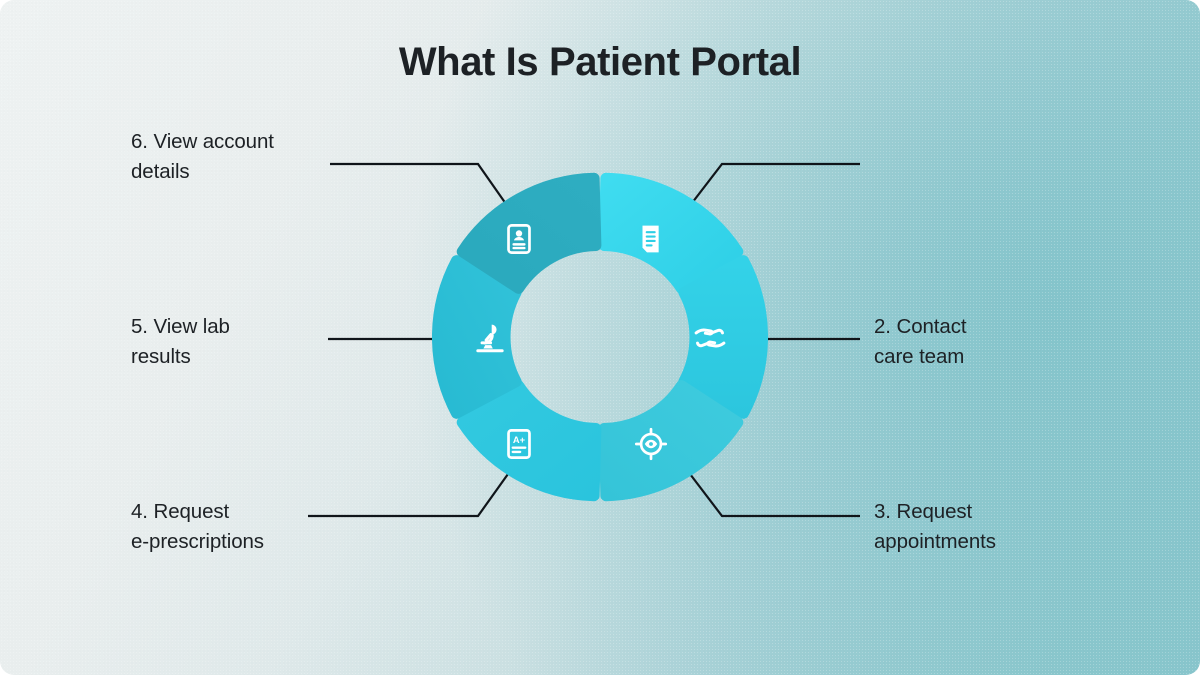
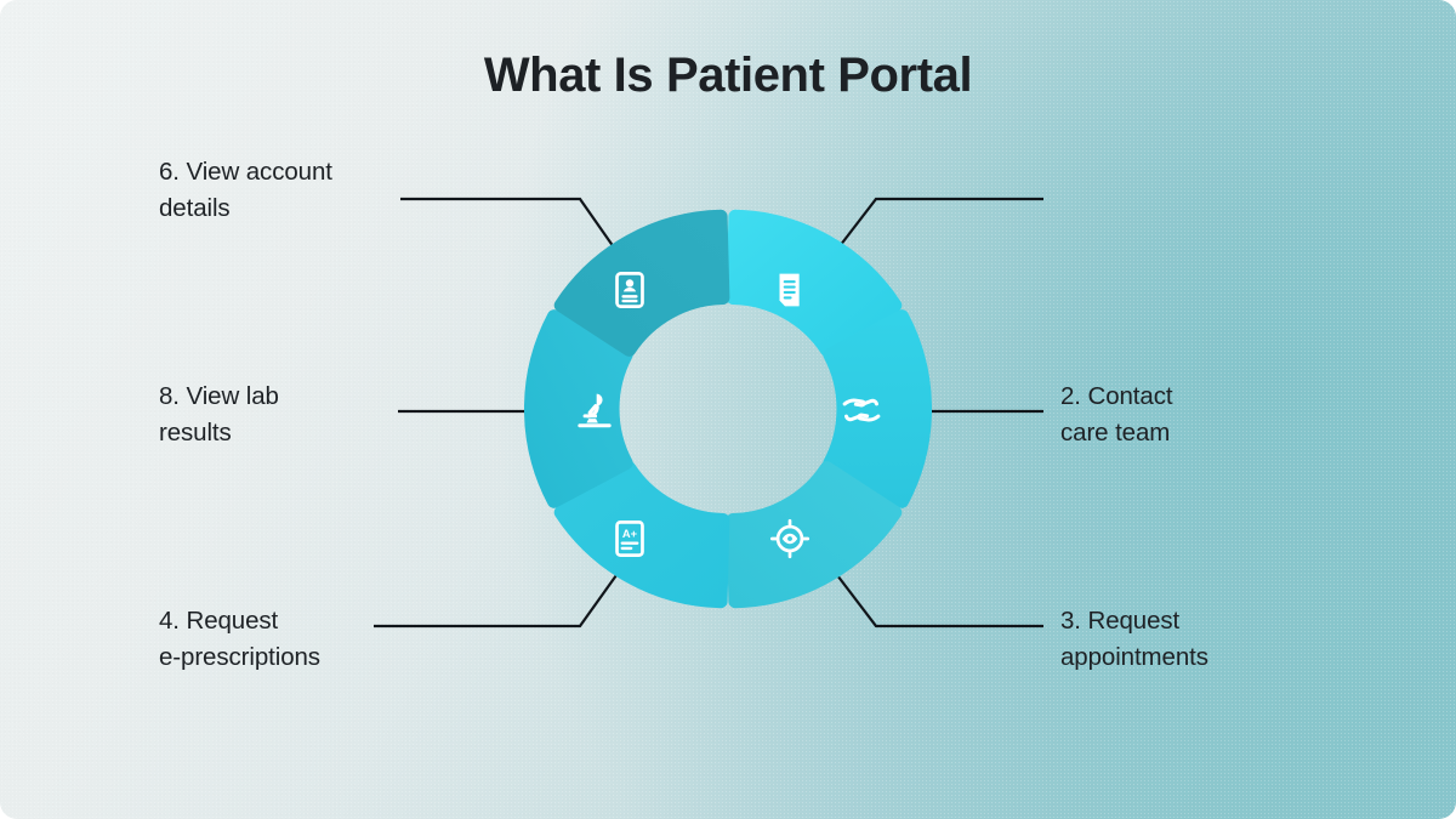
  What Is Patient Portal
  A+
  2. Contact
  care team
  3. Request
  appointments
  4. Request
  e-prescriptions
- 5. View lab
+ 8. View lab
  results
  6. View account
  details
